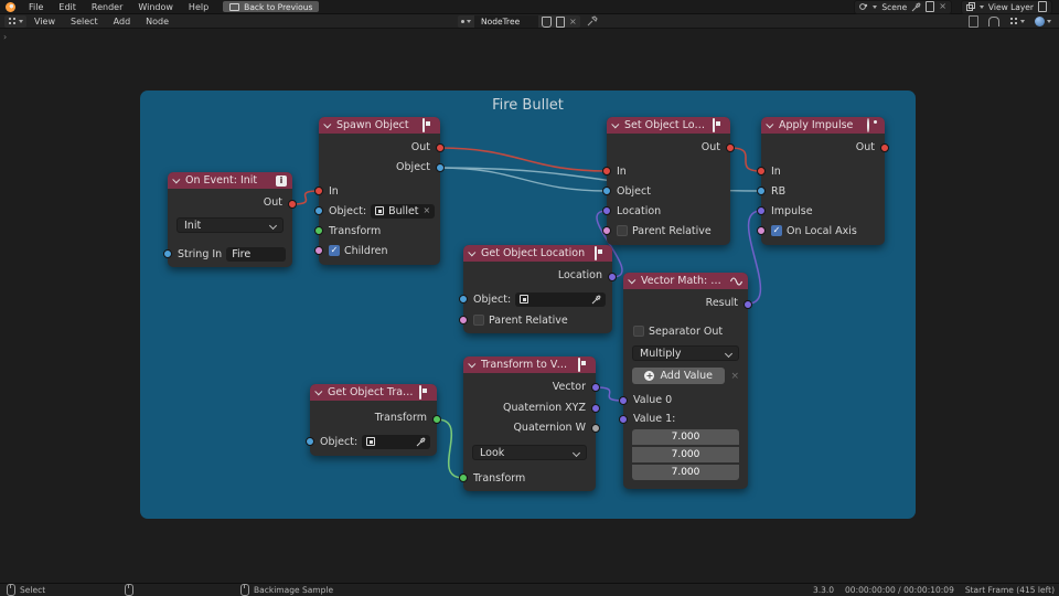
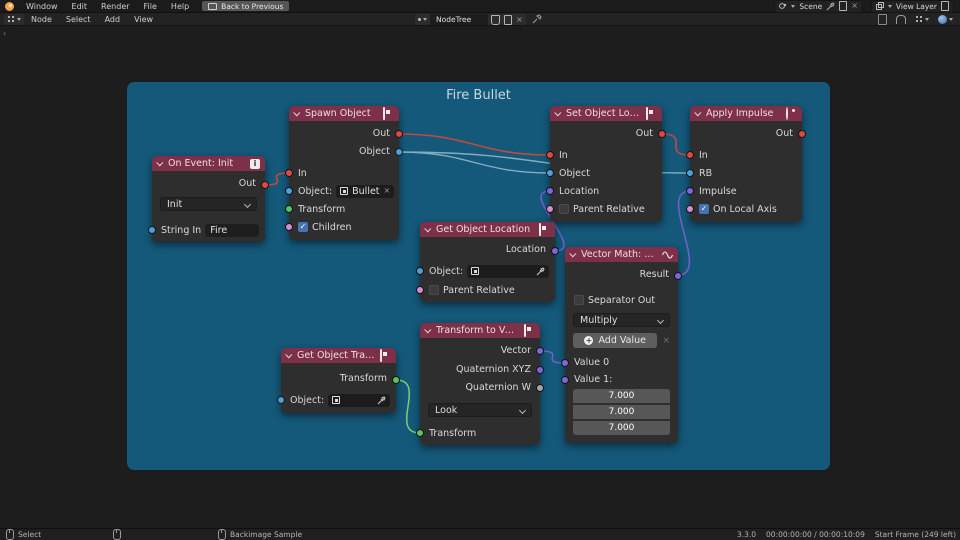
- File
+ Window
  Edit
  Render
- Window
+ File
  Help
  Back to Previous
  Scene
  ×
  View Layer
- View
+ Node
  Select
  Add
- Node
+ View
  NodeTree
  ×
  ›
  Fire Bullet
  On Event: Init
  i
  Out
  Init
  String In
  Fire
  Spawn Object
  Out
  Object
  In
  Object:
  Bullet
  ×
  Transform
  ✓
  Children
  Set Object Loca
  Out
  In
  Object
  Location
  Parent Relative
  Apply Impulse
  Out
  In
  RB
  Impulse
  ✓
  On Local Axis
  Get Object Location
  Location
  Object:
  Parent Relative
  Result
  Separator Out
  Multiply
  +
  Add Value
  ×
  Value 0
  Value 1:
  7.000
  7.000
  7.000
  Transform to Vect
  Vector
  Quaternion XYZ
  Quaternion W
  Look
  Transform
  Get Object Trans
  Transform
  Object:
  Select
  Backimage Sample
  3.3.0
  00:00:00:00 / 00:00:10:09
- Start Frame (415 left)
+ Start Frame (249 left)
